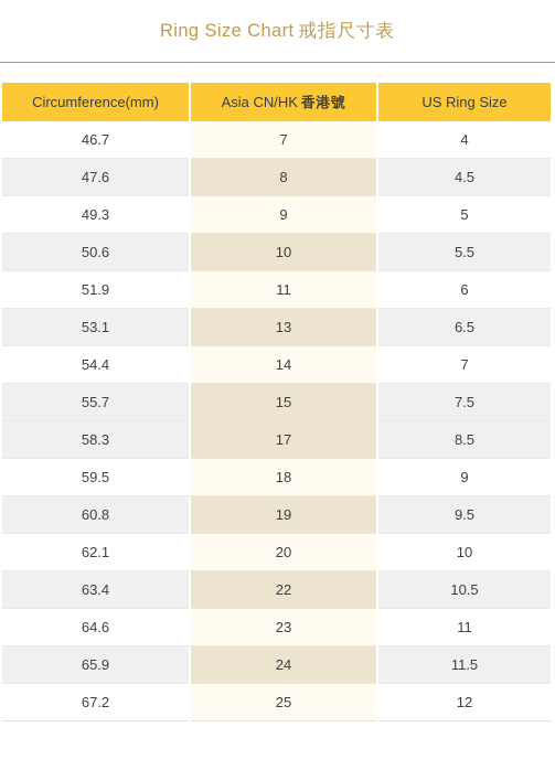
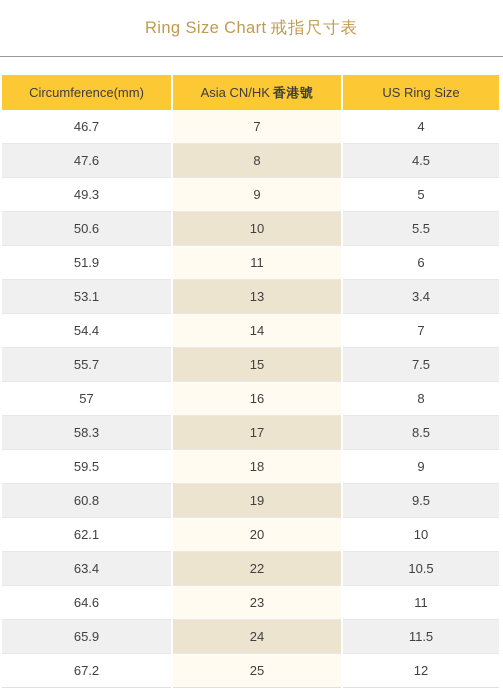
  Ring Size Chart 戒指尺寸表
  Circumference(mm)	Asia CN/HK 香港號	US Ring Size
  46.7	7	4
  47.6	8	4.5
  49.3	9	5
  50.6	10	5.5
  51.9	11	6
- 53.1	13	6.5
+ 53.1	13	3.4
  54.4	14	7
  55.7	15	7.5
+ 57	16	8
  58.3	17	8.5
  59.5	18	9
  60.8	19	9.5
  62.1	20	10
  63.4	22	10.5
  64.6	23	11
  65.9	24	11.5
  67.2	25	12
